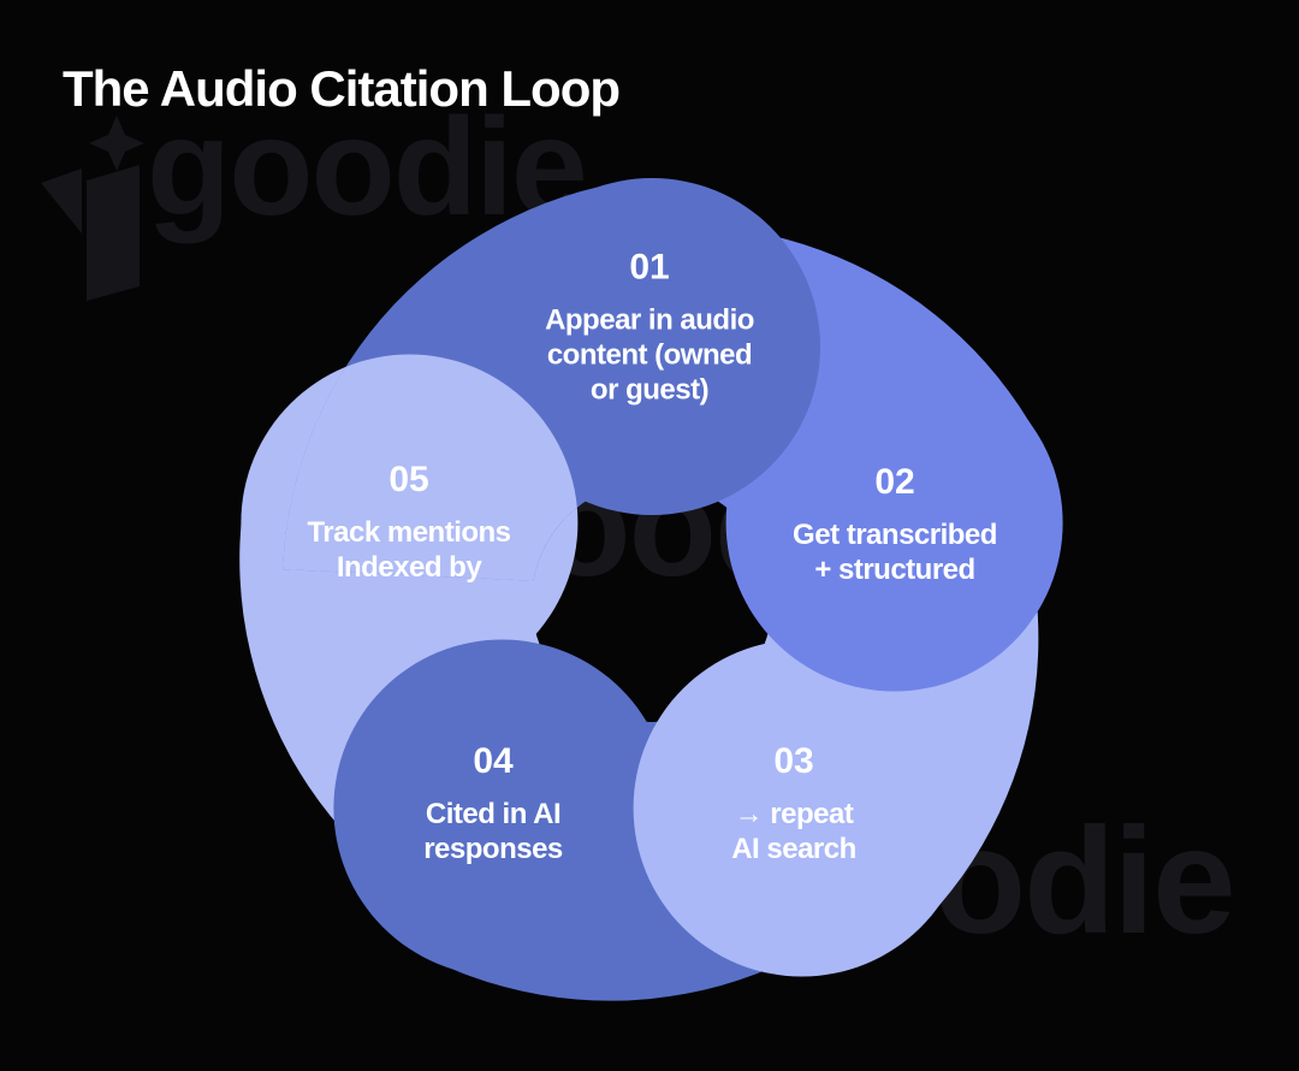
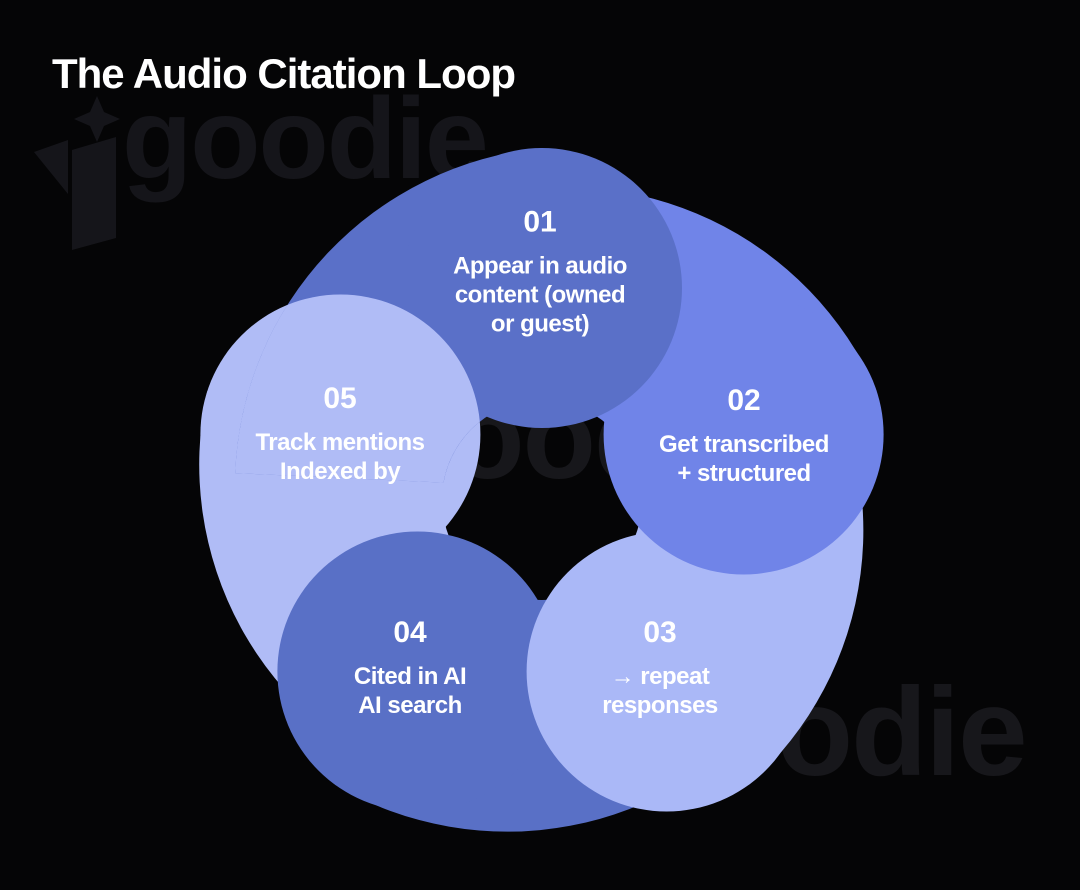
  goodie
  The Audio Citation Loop
  01
  Appear in audio
  content (owned
  or guest)
  02
  Get transcribed
  + structured
  03
  → repeat
- AI search
+ responses
  04
  Cited in AI
- responses
+ AI search
  05
  Track mentions
  Indexed by
